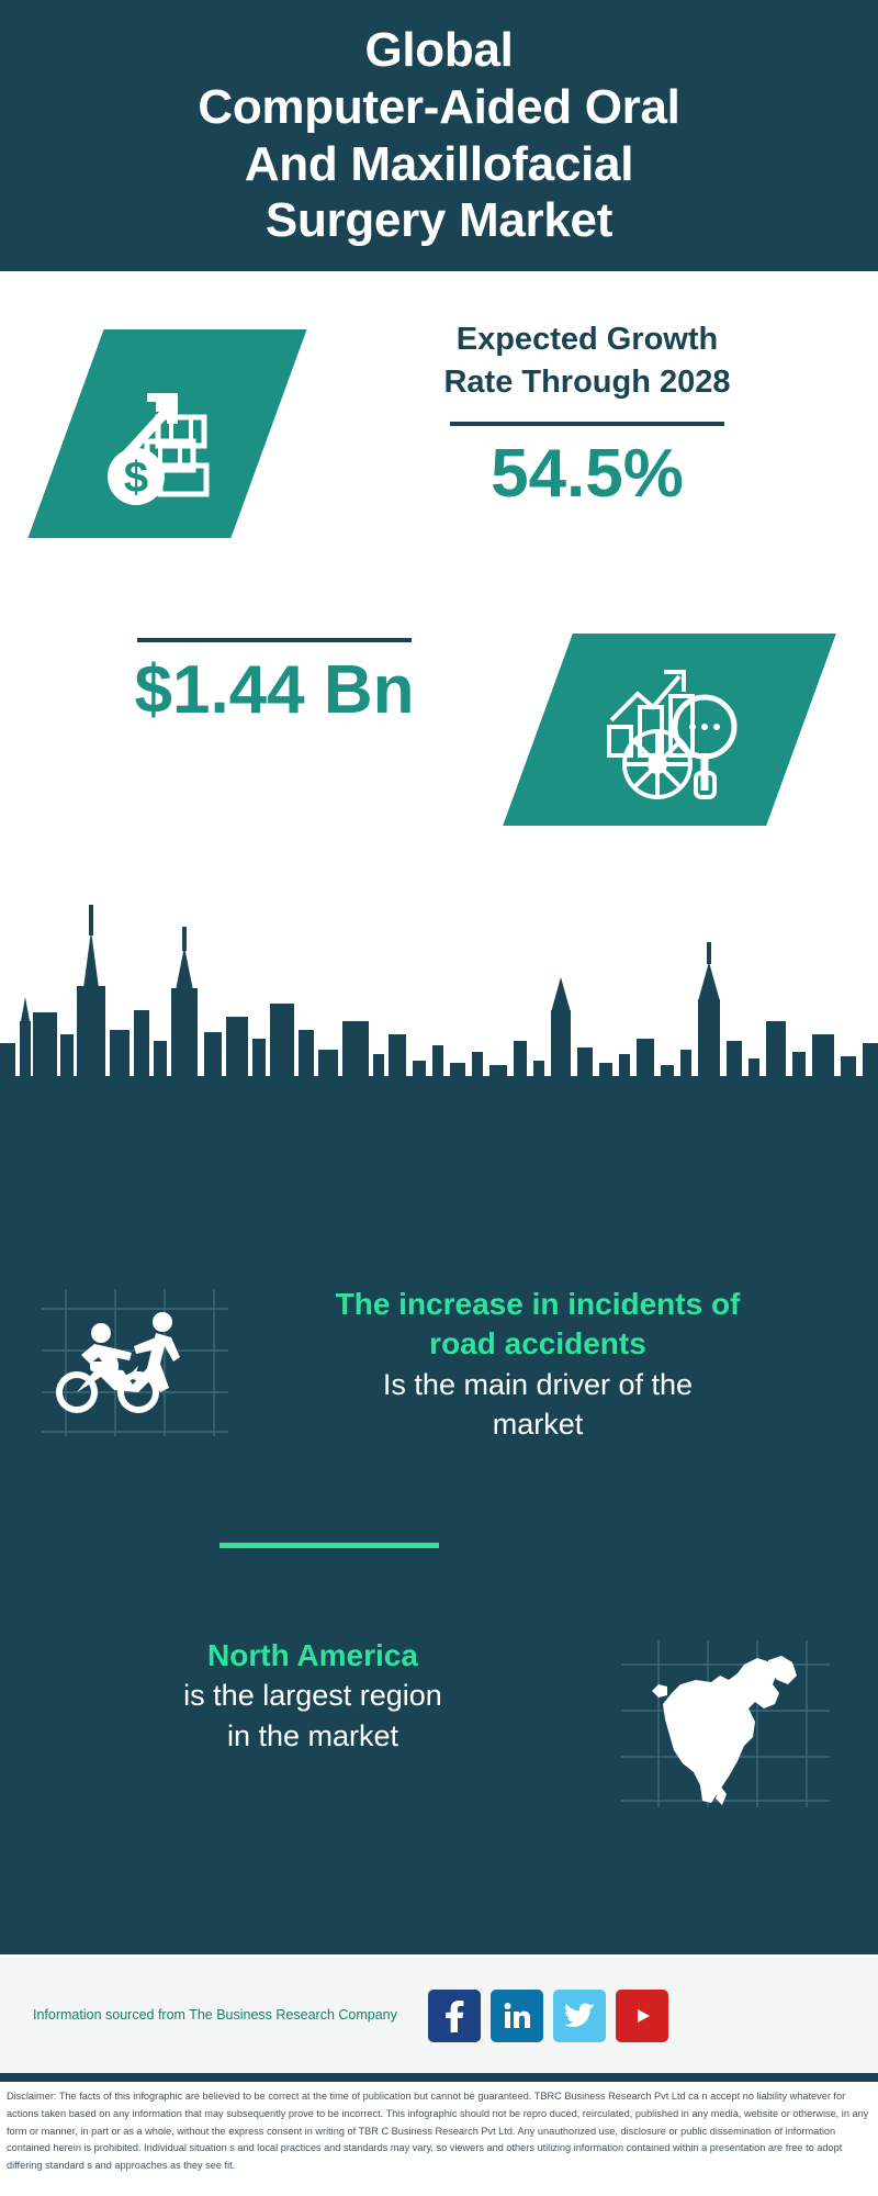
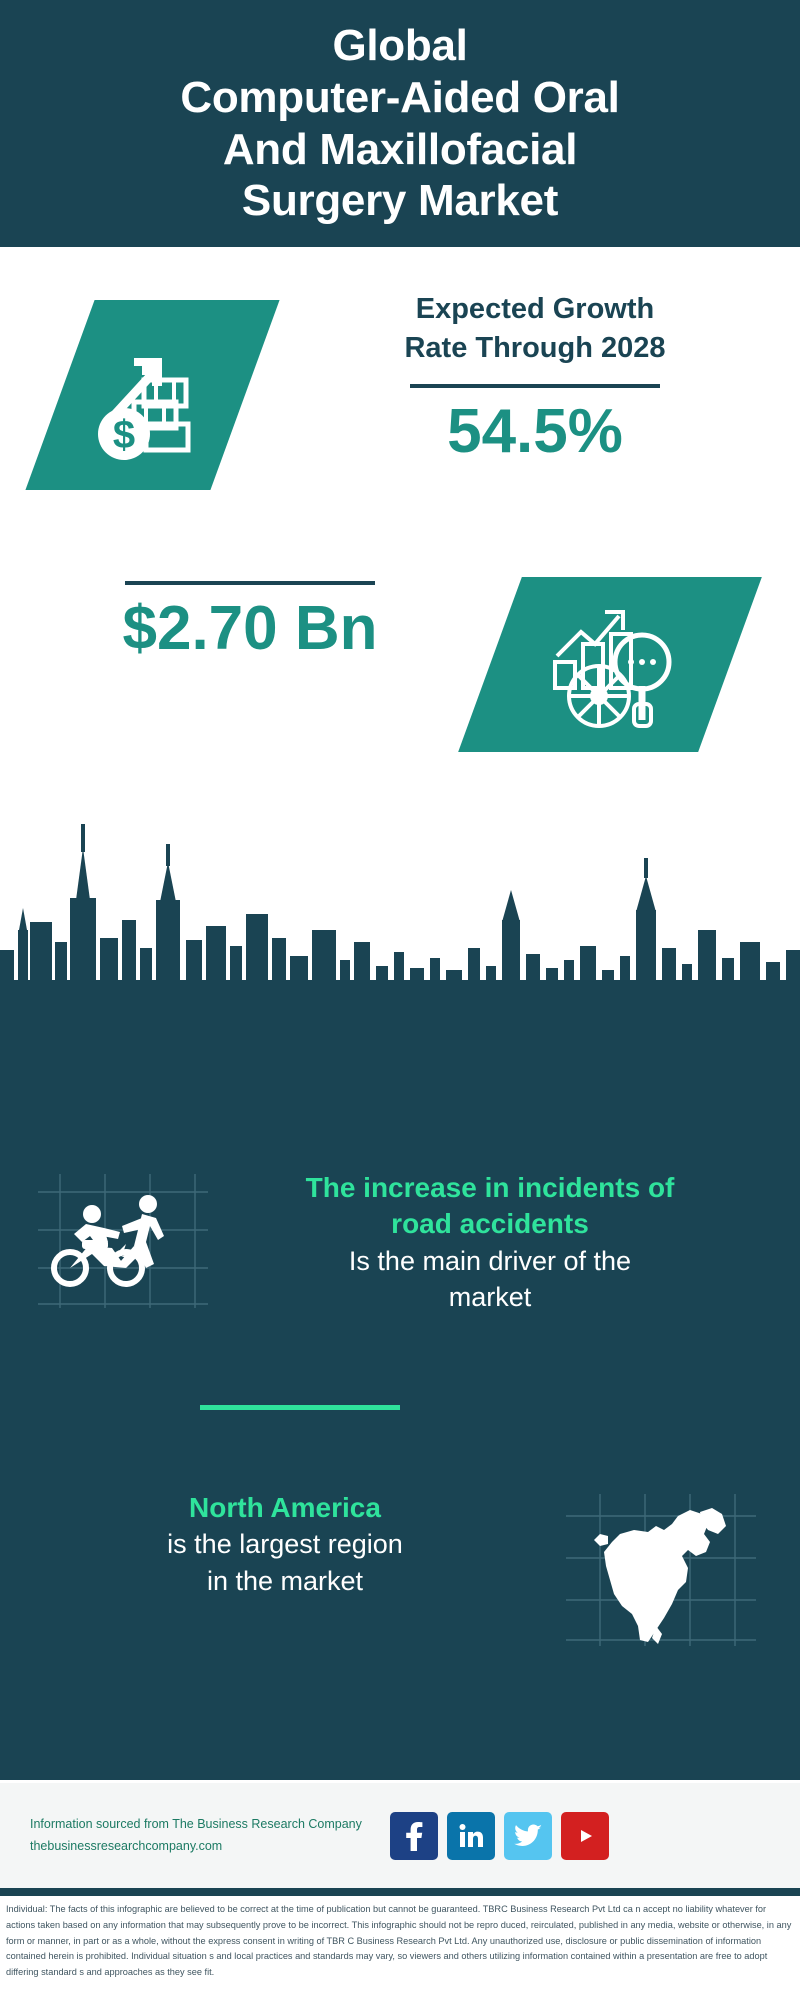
  Global
  Computer-Aided Oral
  And Maxillofacial
  Surgery Market
  Expected Growth
  Rate Through 2028
  54.5%
- $1.44 Bn
+ $2.70 Bn
  The increase in incidents of
  road accidents
  Is the main driver of the
  market
  North America
  is the largest region
  in the market
  Information sourced from The Business Research Company
+ thebusinessresearchcompany.com
- Disclaimer: The facts of this infographic are believed to be correct at the time of publication but cannot be guaranteed. TBRC Business Research Pvt Ltd ca n accept no liability whatever for actions taken based on any information that may subsequently prove to be incorrect. This infographic should not be repro duced, reirculated, published in any media, website or otherwise, in any form or manner, in part or as a whole, without the express consent in writing of TBR C Business Research Pvt Ltd. Any unauthorized use, disclosure or public dissemination of information contained herein is prohibited. Individual situation s and local practices and standards may vary, so viewers and others utilizing information contained within a presentation are free to adopt differing standard s and approaches as they see fit.
+ Individual: The facts of this infographic are believed to be correct at the time of publication but cannot be guaranteed. TBRC Business Research Pvt Ltd ca n accept no liability whatever for actions taken based on any information that may subsequently prove to be incorrect. This infographic should not be repro duced, reirculated, published in any media, website or otherwise, in any form or manner, in part or as a whole, without the express consent in writing of TBR C Business Research Pvt Ltd. Any unauthorized use, disclosure or public dissemination of information contained herein is prohibited. Individual situation s and local practices and standards may vary, so viewers and others utilizing information contained within a presentation are free to adopt differing standard s and approaches as they see fit.
